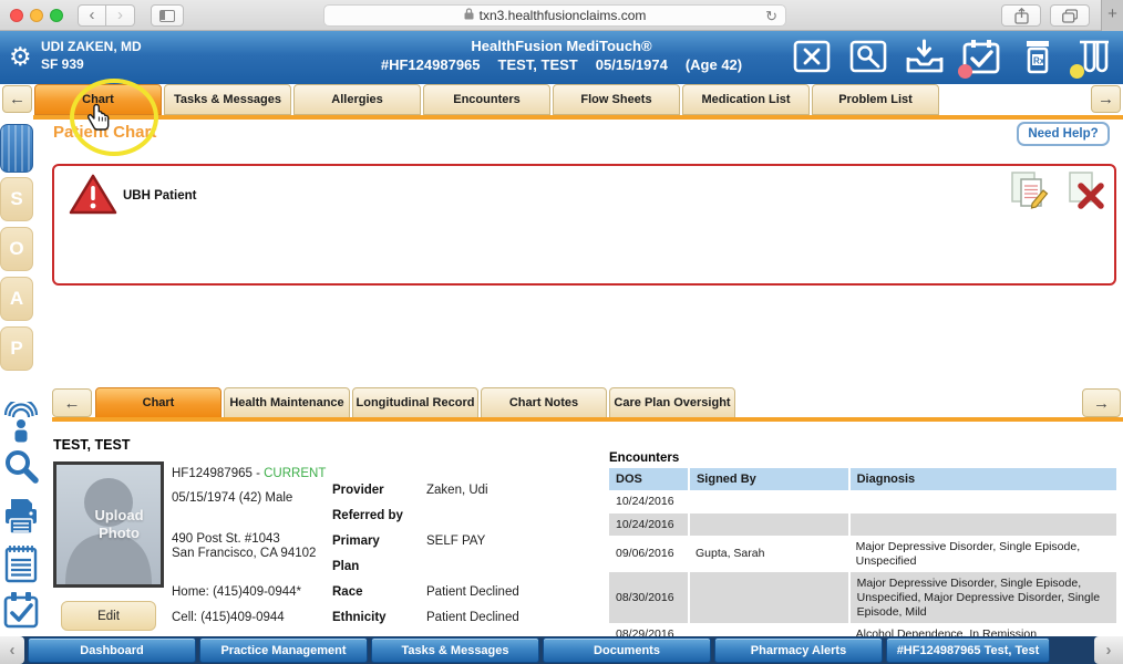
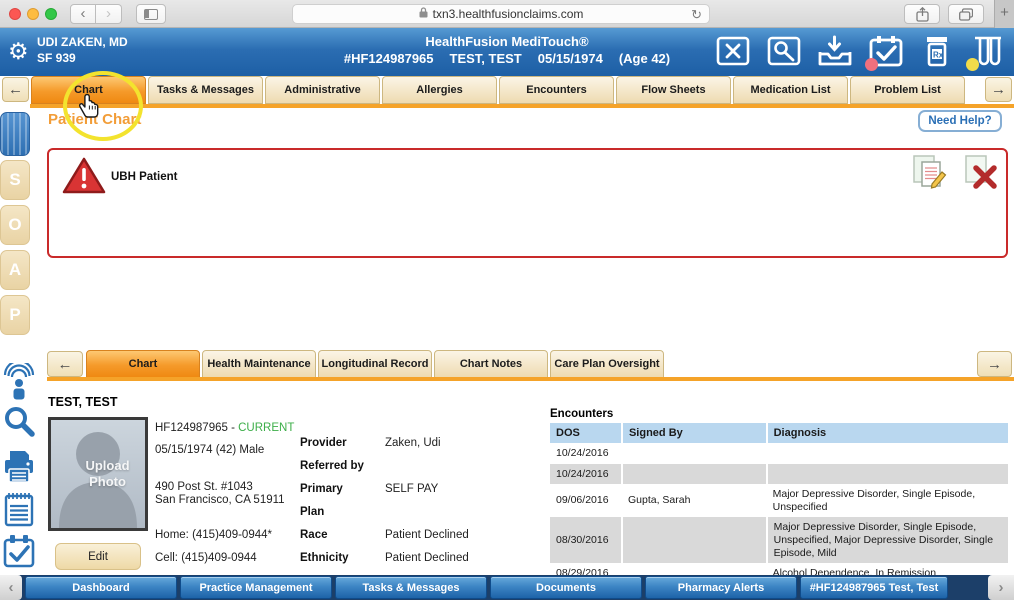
  ‹
  ›
  txn3.healthfusionclaims.com
  ↻
  +
  ⚙
  UDI ZAKEN, MD
  SF 939
  HealthFusion MediTouch®
  #HF124987965 TEST, TEST 05/15/1974 (Age 42)
  Rx
  ←
  Chart
  Tasks & Messages
+ Administrative
  Allergies
  Encounters
  Flow Sheets
  Medication List
  Problem List
  →
  S
  O
  A
  P
  Patient Chart
  Need Help?
  UBH Patient
  ←
  Chart
  Health Maintenance
  Longitudinal Record
  Chart Notes
  Care Plan Oversight
  →
  TEST, TEST
  Upload Photo
  Edit
  HF124987965 - CURRENT
  05/15/1974 (42) Male
  490 Post St. #1043
- San Francisco, CA 94102
+ San Francisco, CA 51911
  Home: (415)409-0944*
  Cell: (415)409-0944
  Provider
  Zaken, Udi
  Referred by
  Primary
  SELF PAY
  Plan
  Race
  Patient Declined
  Ethnicity
  Patient Declined
  Encounters
  DOS	Signed By	Diagnosis
  10/24/2016
  10/24/2016
  09/06/2016	Gupta, Sarah	Major Depressive Disorder, Single Episode, Unspecified
  08/30/2016		Major Depressive Disorder, Single Episode, Unspecified, Major Depressive Disorder, Single Episode, Mild
  08/29/2016		Alcohol Dependence, In Remission
  ‹
  Dashboard
  Practice Management
  Tasks & Messages
  Documents
  Pharmacy Alerts
  #HF124987965 Test, Test
  ›
